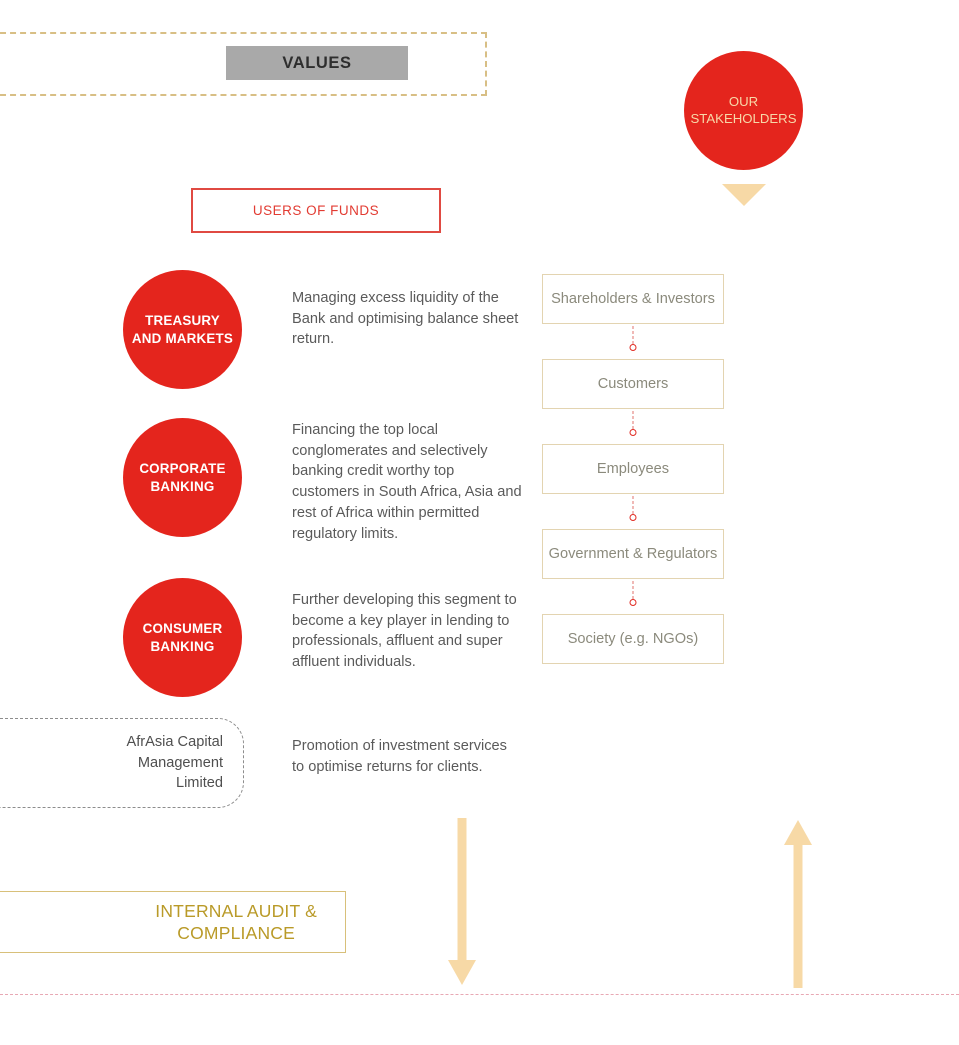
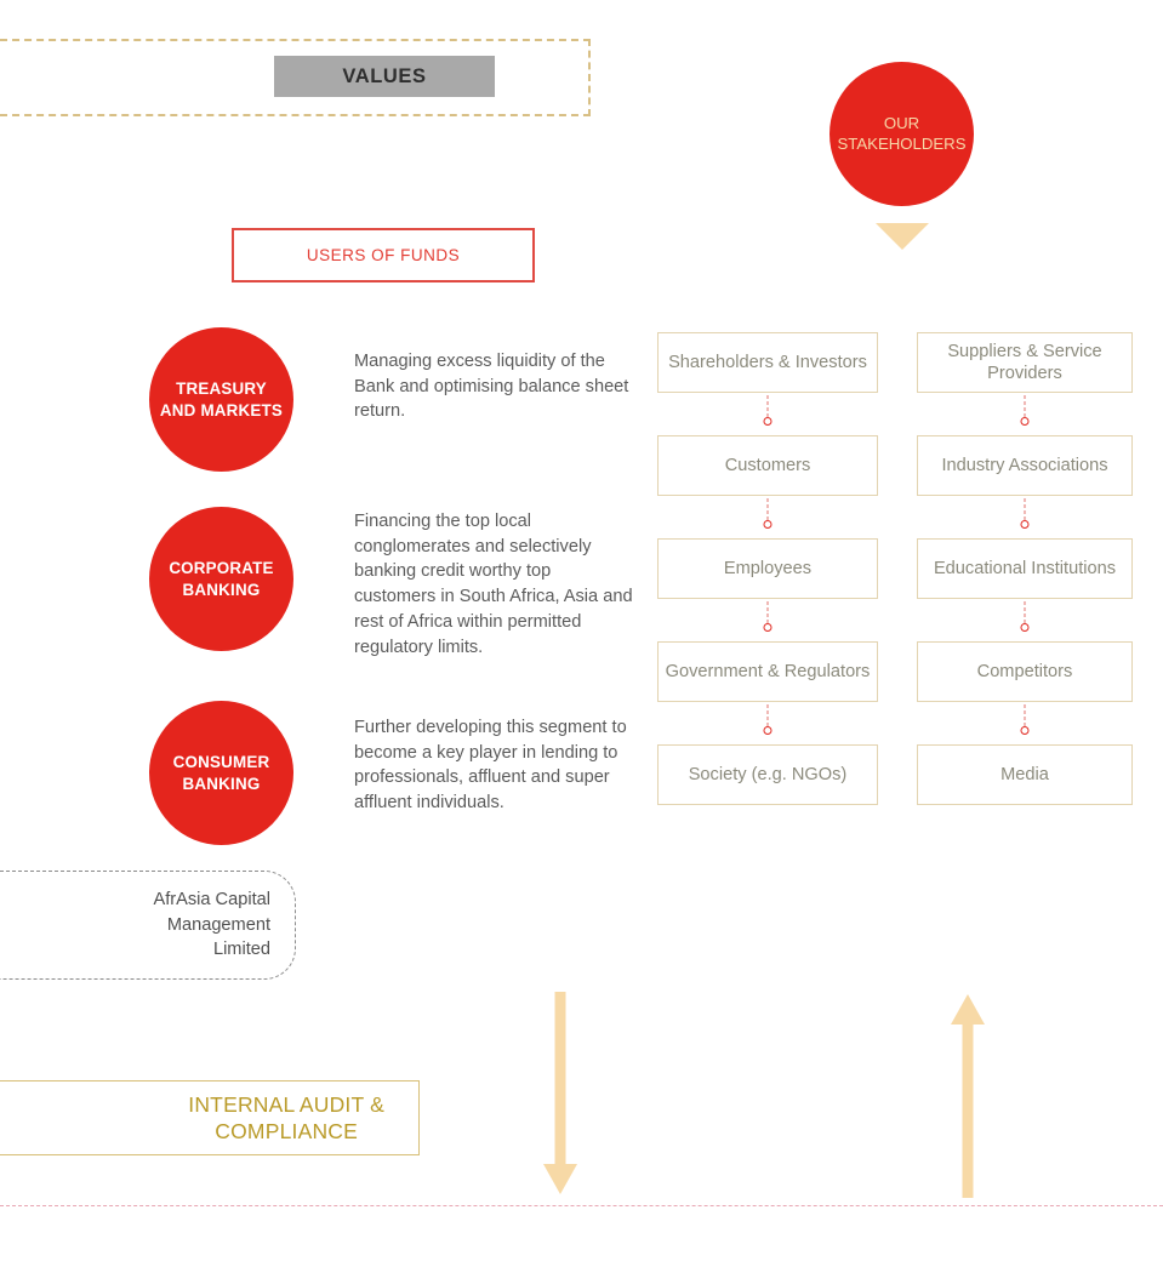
  VALUES
  OUR
  STAKEHOLDERS
  USERS OF FUNDS
  TREASURY
  AND MARKETS
  Managing excess liquidity of the Bank and optimising balance sheet return.
  CORPORATE
  BANKING
  Financing the top local conglomerates and selectively banking credit worthy top customers in South Africa, Asia and rest of Africa within permitted regulatory limits.
  CONSUMER
  BANKING
  Further developing this segment to become a key player in lending to professionals, affluent and super affluent individuals.
  AfrAsia Capital
  Management
  Limited
- Promotion of investment services to optimise returns for clients.
  INTERNAL AUDIT &
  COMPLIANCE
  Shareholders & Investors
  Customers
  Employees
  Government & Regulators
  Society (e.g. NGOs)
+ Suppliers & Service Providers
+ Industry Associations
+ Educational Institutions
+ Competitors
+ Media
